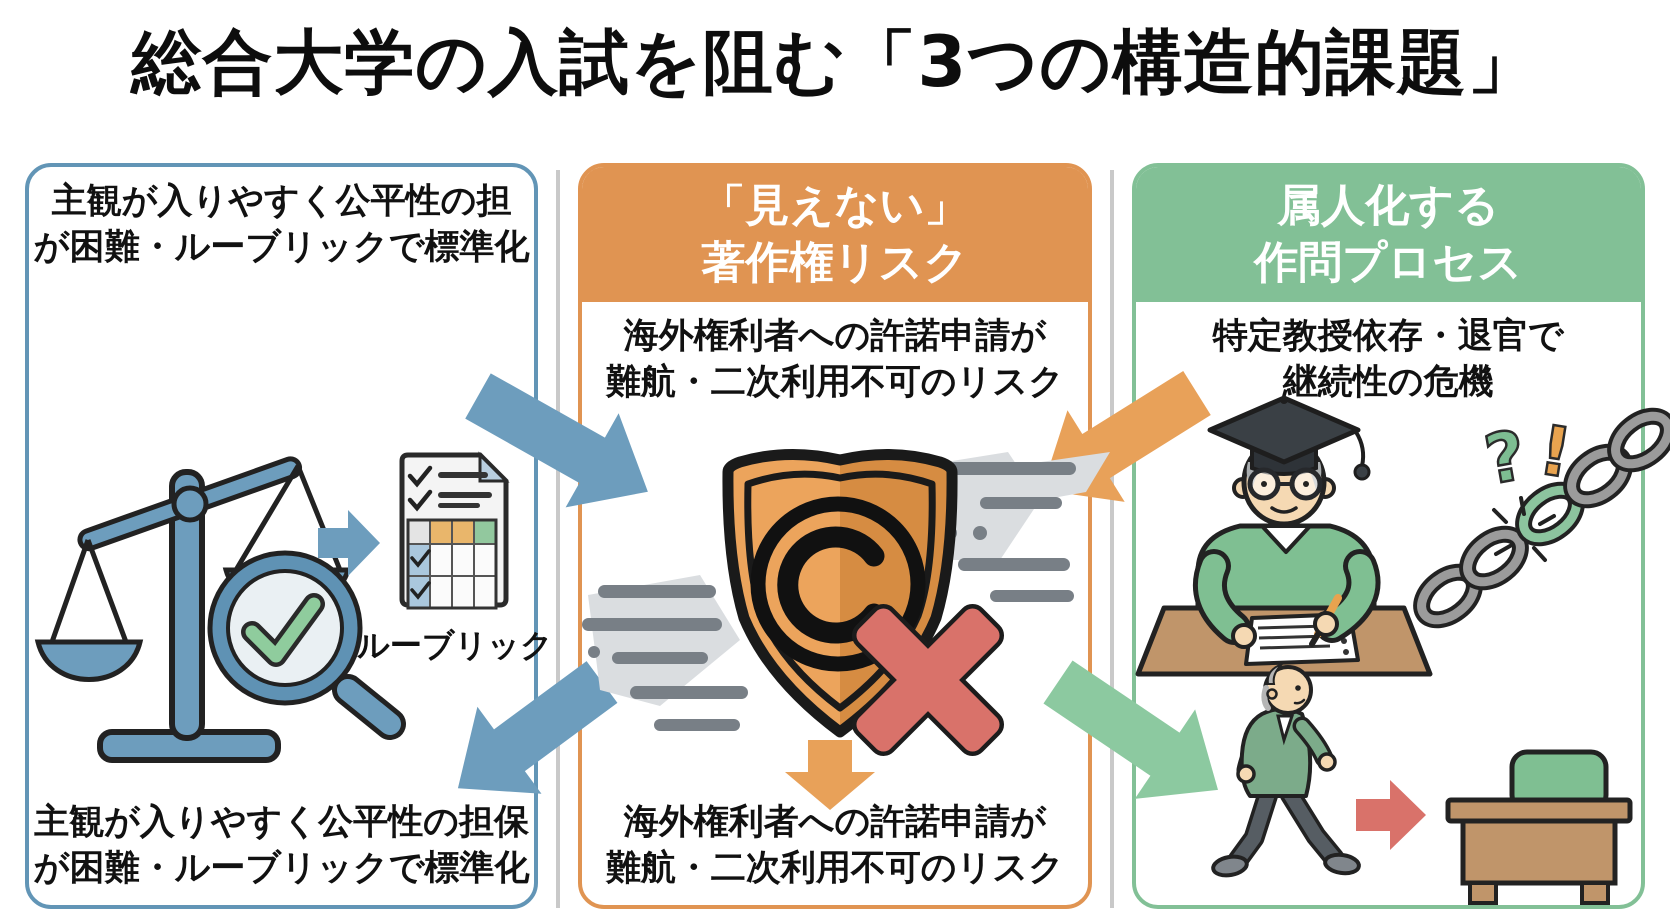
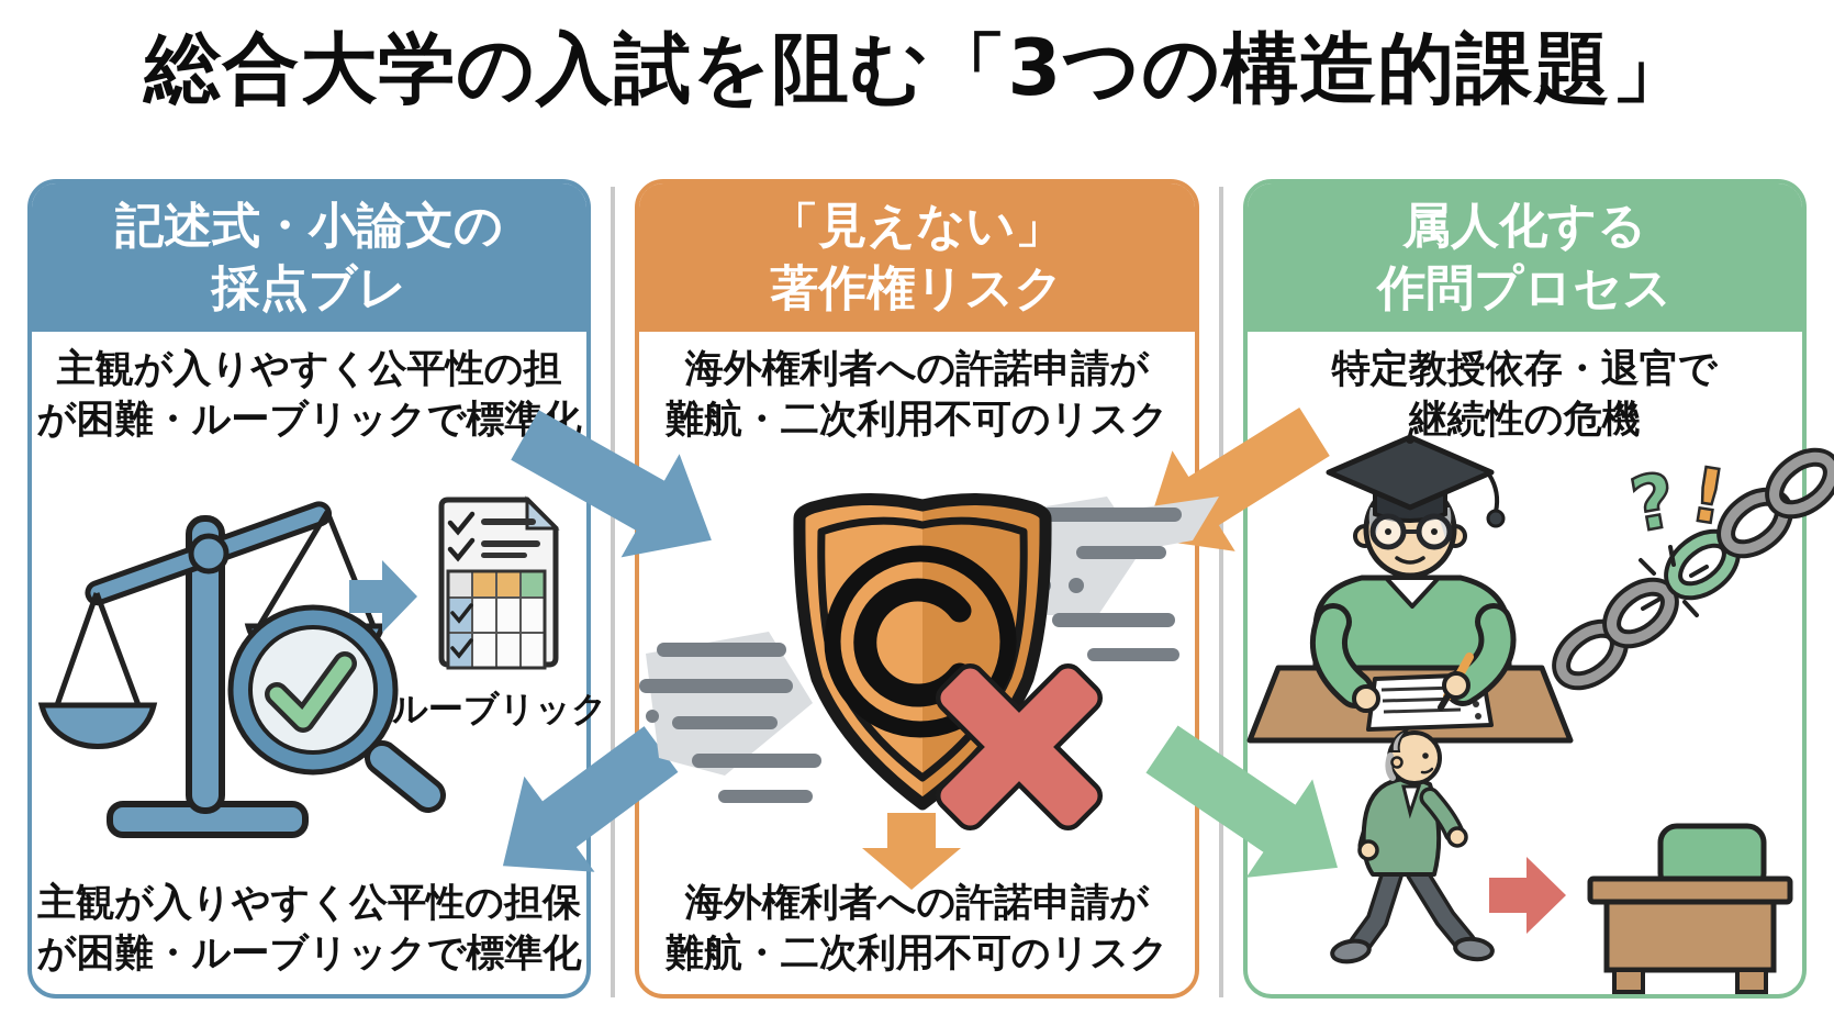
  総合大学の入試を阻む「3つの構造的課題」
+ 記述式・小論文の
+ 採点ブレ
  主観が入りやすく公平性の担
  が困難・ルーブリックで標準化
  主観が入りやすく公平性の担保
  が困難・ルーブリックで標準化
  「見えない」
  著作権リスク
  海外権利者への許諾申請が
  難航・二次利用不可のリスク
  海外権利者への許諾申請が
  難航・二次利用不可のリスク
  属人化する
  作問プロセス
  特定教授依存・退官で
  継続性の危機
  ルーブリック
